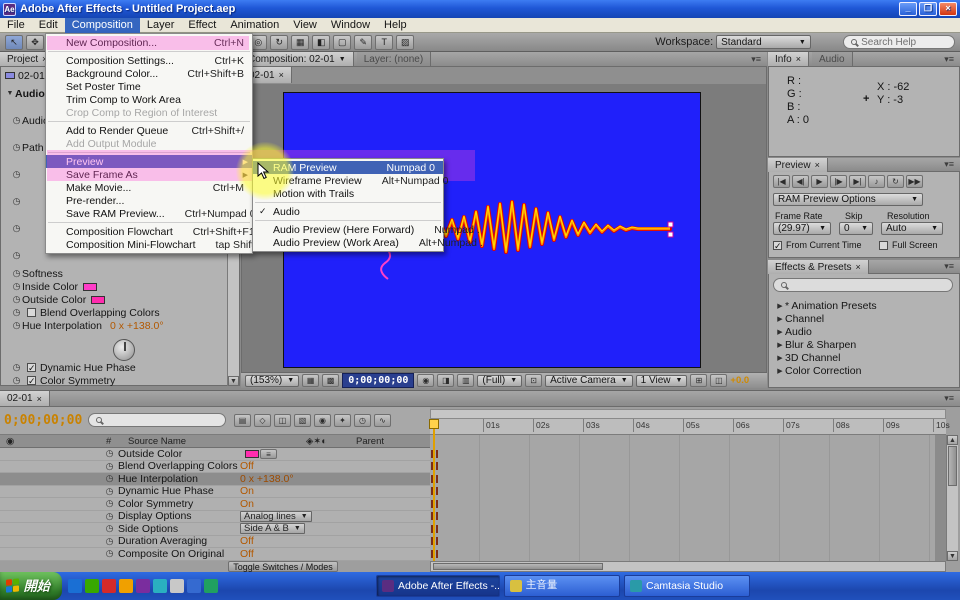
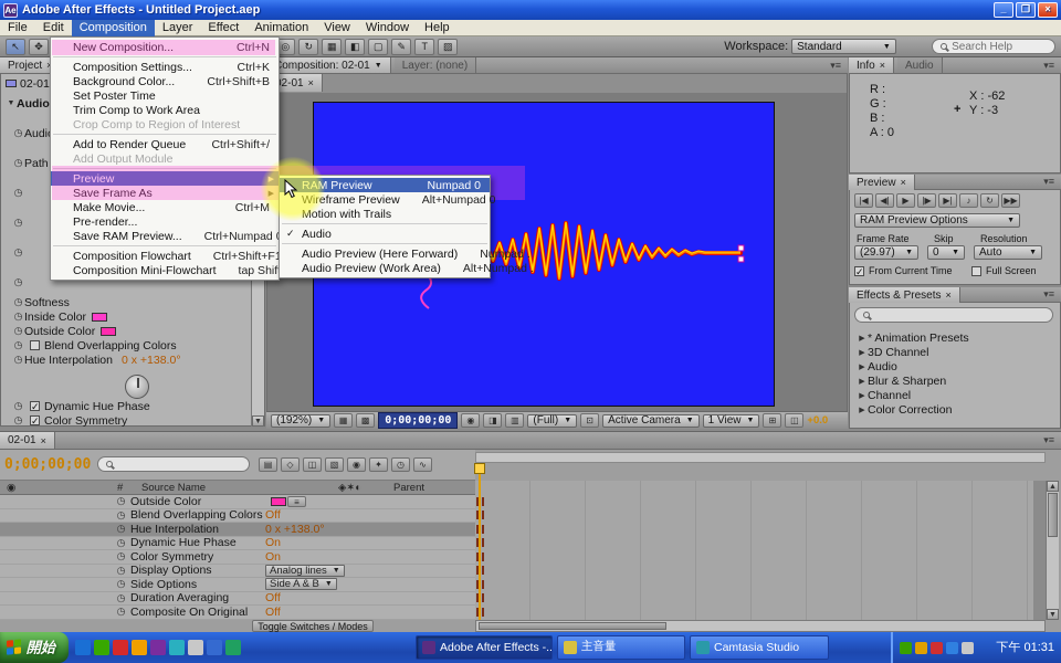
  Ae
  Adobe After Effects - Untitled Project.aep
  _
  ❐
  ×
  File
  Edit
  Composition
  Layer
  Effect
  Animation
  View
  Window
  Help
  ↖
  ✥
  ◎
  ↻
  ▦
  ◧
  ▢
  ✎
  T
  ▨
  Workspace:
  Standard
  Search Help
  Project
  Audio
  ◷
  Audi
  ◷
  Path
  ◷
  ◷
  ◷
  ◷
  ◷
  Softness
  ◷
  Inside Color
  ◷
  Outside Color
  ◷
  Blend Overlapping Colors
  ◷
  Hue Interpolation
  0 x +138.0°
  ◷
  ✓
  Dynamic Hue Phase
  ◷
  ✓
  Color Symmetry
  omposition: 02-01
  Layer: (none)
  ▾≡
  2-01
  ×
- (153%)
+ (192%)
  ▦
  ▩
  0;00;00;00
  ◉
  ◨
  ▥
  (Full)
  ⊡
  Active Camera
  1 View
  ⊞
  ◫
  +0.0
  Info
  ×
  Audio
  ▾≡
  R :
  G :
  B :
  A : 0
  +
  X : -62
  Y : -3
  Preview
  ×
  ▾≡
  |◀
  ◀|
  ▶
  |▶
  ▶|
  ♪
  ↻
  ▶▶
  RAM Preview Options
  Frame Rate
  Skip
  Resolution
  (29.97)
  0
  Auto
  ✓
  From Current Time
  Full Screen
  Effects & Presets
  ×
  ▾≡
  * Animation Presets
- Channel
+ 3D Channel
  Audio
  Blur & Sharpen
- 3D Channel
+ Channel
  Color Correction
  02-01
  ×
  ▾≡
  0;00;00;00
  ▤
  ◇
  ◫
  ▧
  ◉
  ✦
  ◷
  ∿
- 01s
- 02s
- 03s
- 04s
- 05s
- 06s
- 07s
- 08s
- 09s
- 10s
  ◉
  #
  Source Name
  ◈✶◐
  Parent
  ◷
  Outside Color
  ≡
  ◷
  Blend Overlapping Colors
  Off
  ◷
  Hue Interpolation
  0 x +138.0°
  ◷
  Dynamic Hue Phase
  On
  ◷
  Color Symmetry
  On
  ◷
  Display Options
  Analog lines
  ◷
  Side Options
  Side A & B
  ◷
  Duration Averaging
  Off
  ◷
  Composite On Original
  Off
  Toggle Switches / Modes
  開始
  Adobe After Effects -..
  主音量
  Camtasia Studio
+ 下午 01:31
  New Composition...
  Ctrl+N
  Composition Settings...
  Ctrl+K
  Background Color...
  Ctrl+Shift+B
  Set Poster Time
  Trim Comp to Work Area
  Crop Comp to Region of Interest
  Add to Render Queue
  Ctrl+Shift+/
  Add Output Module
  Preview
  Save Frame As
  Make Movie...
  Ctrl+M
  Pre-render...
  Save RAM Preview...
  Ctrl+Numpad
  Composition Flowchart
  Ctrl+Shift+F
  Composition Mini-Flowchart
  tap Shif
  Preview
  Numpad 0
  frame Preview
  Alt+Numpad 0
  otion with Trails
  ✓
  Audio
  Audio Preview (Here Forward)
  Numpad .
  Audio Preview (Work Area)
  Alt+Numpad .
